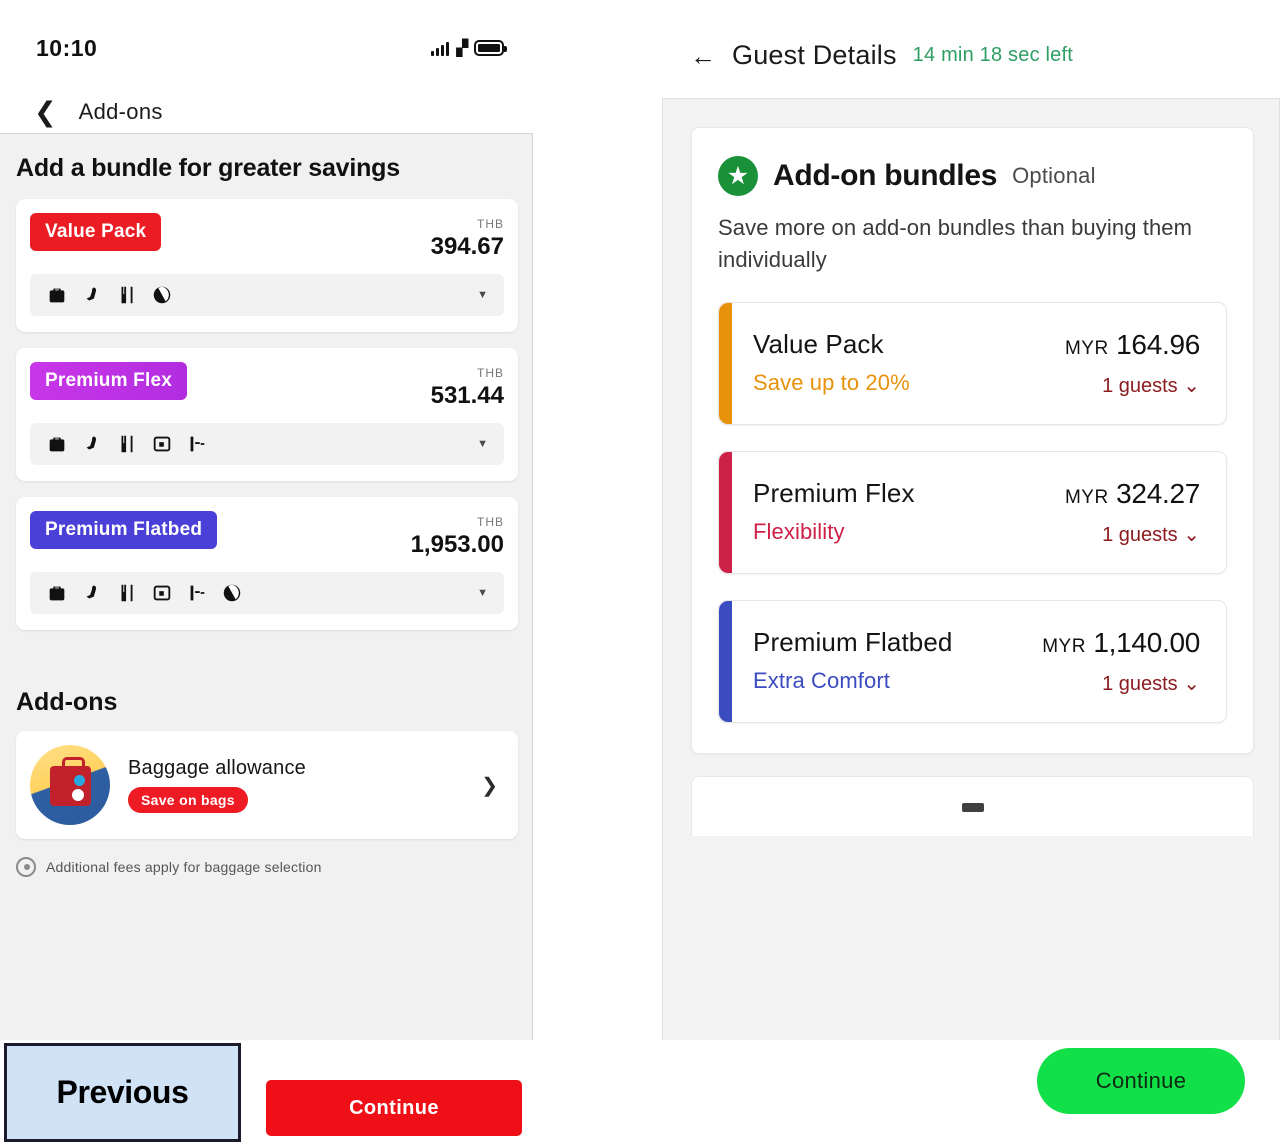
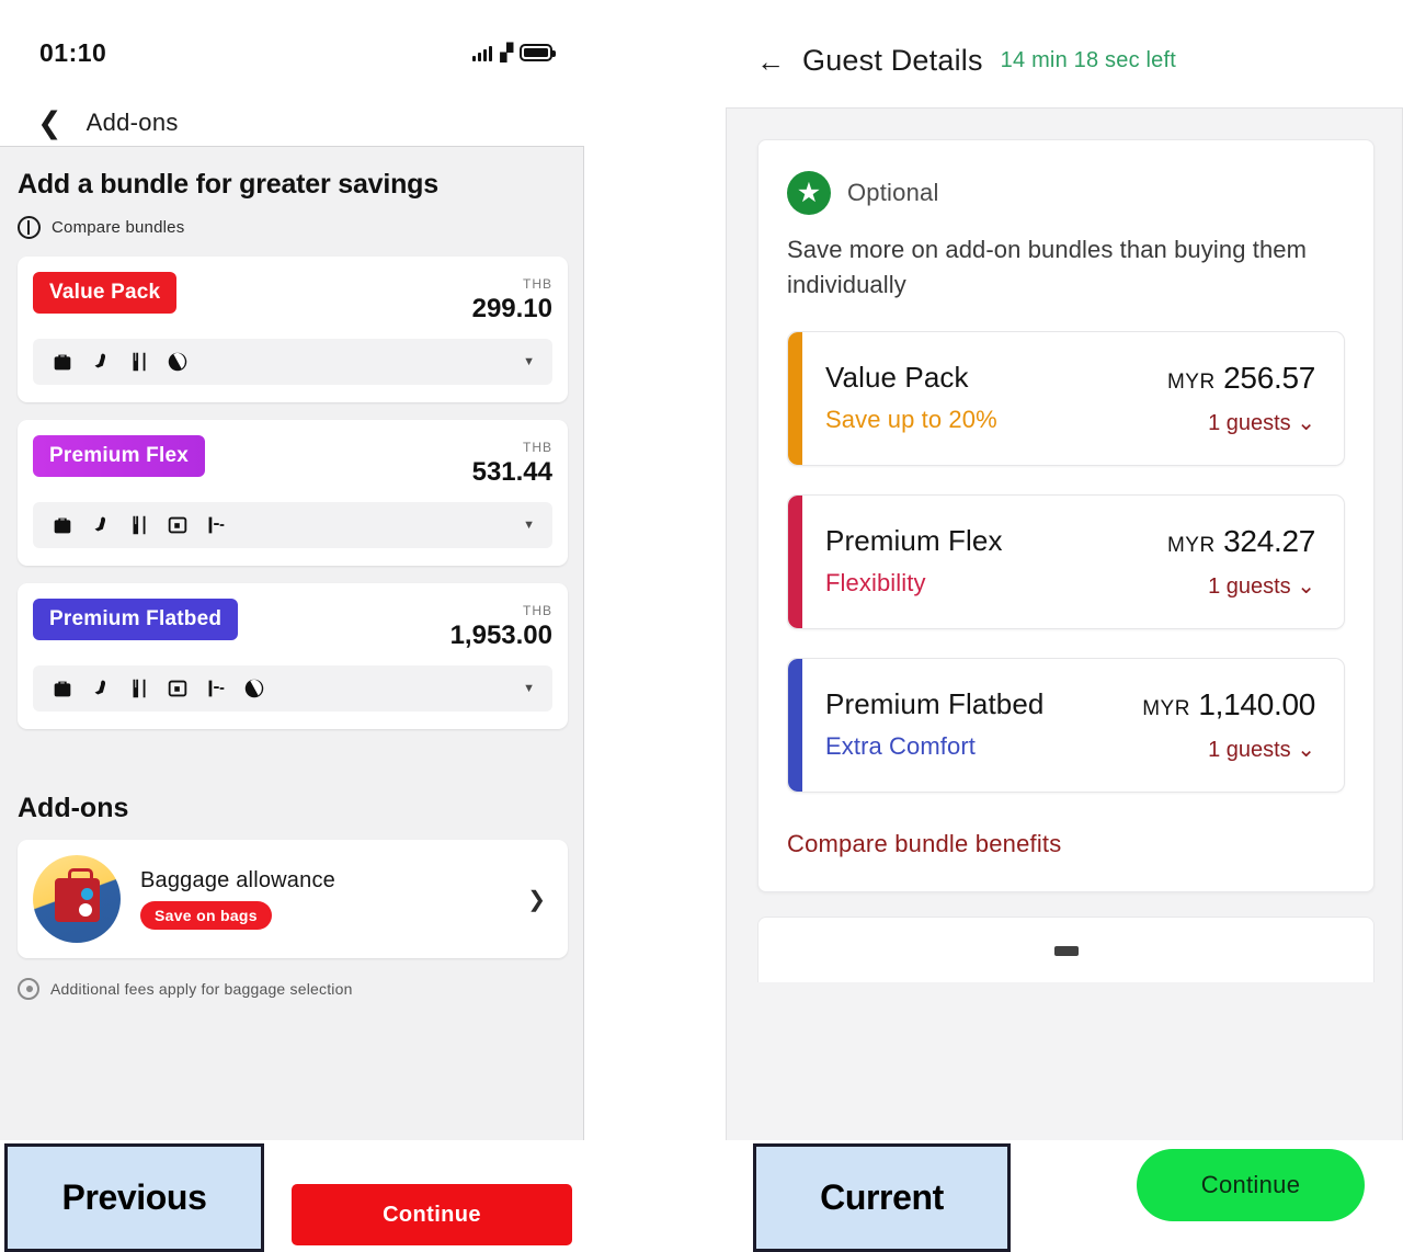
- 10:10
+ 01:10
  ▞
  ❮
  Add-ons
  Add a bundle for greater savings
+ Compare bundles
  Value Pack
  THB
- 394.67
+ 299.10
  ▼
  Premium Flex
  THB
  531.44
  ▼
  Premium Flatbed
  THB
  1,953.00
  ▼
  Add-ons
  Baggage allowance
  Save on bags
  ❯
  Additional fees apply for baggage selection
  ←
  Guest Details
  14 min 18 sec left
  ★
- Add-on bundles
  Optional
  Save more on add-on bundles than buying them individually
  Value Pack
  Save up to 20%
- MYR 164.96
+ MYR 256.57
  1 guests ⌄
  Premium Flex
  Flexibility
  MYR 324.27
  1 guests ⌄
  Premium Flatbed
  Extra Comfort
  MYR 1,140.00
  1 guests ⌄
+ Compare bundle benefits
  Previous
  Continue
+ Current
  Continue
